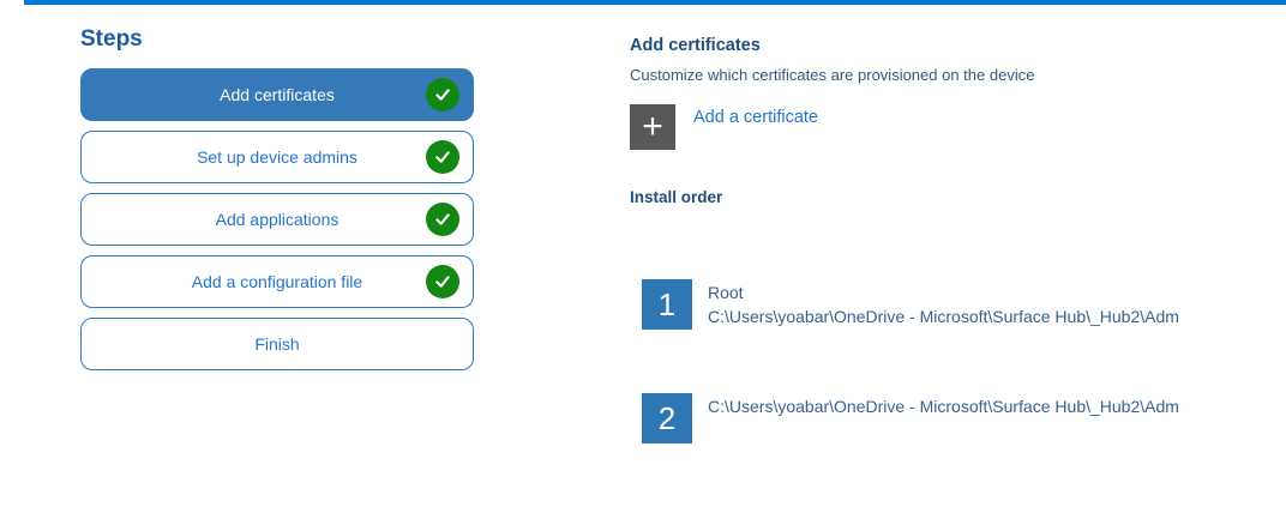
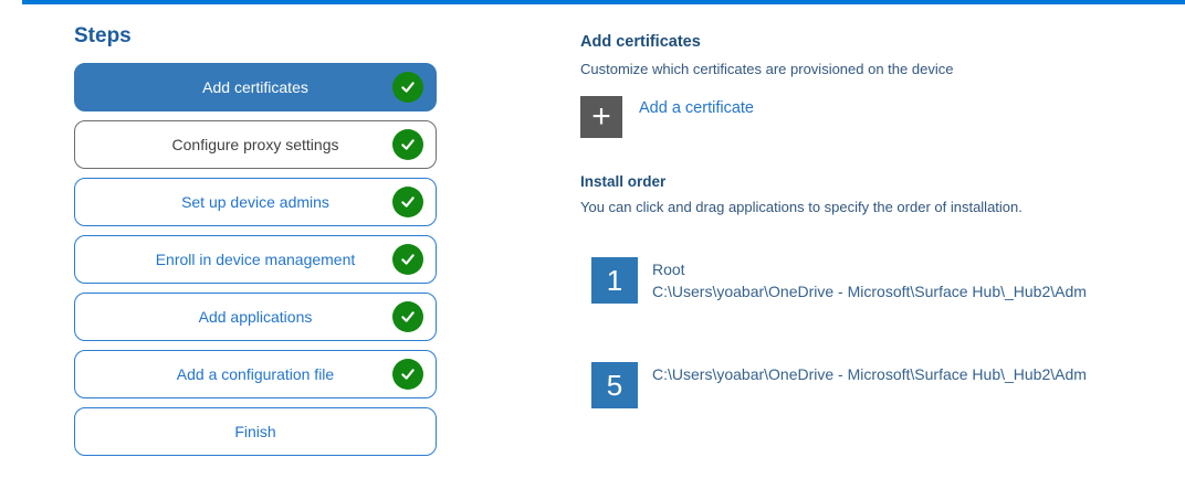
  Steps
  Add certificates
+ Configure proxy settings
  Set up device admins
+ Enroll in device management
  Add applications
  Add a configuration file
  Finish
  Add certificates
  Customize which certificates are provisioned on the device
  +
  Add a certificate
  Install order
+ You can click and drag applications to specify the order of installation.
  1
  Root
  C:\Users\yoabar\OneDrive - Microsoft\Surface Hub\_Hub2\Adm
- 2
+ 5
  C:\Users\yoabar\OneDrive - Microsoft\Surface Hub\_Hub2\Adm
